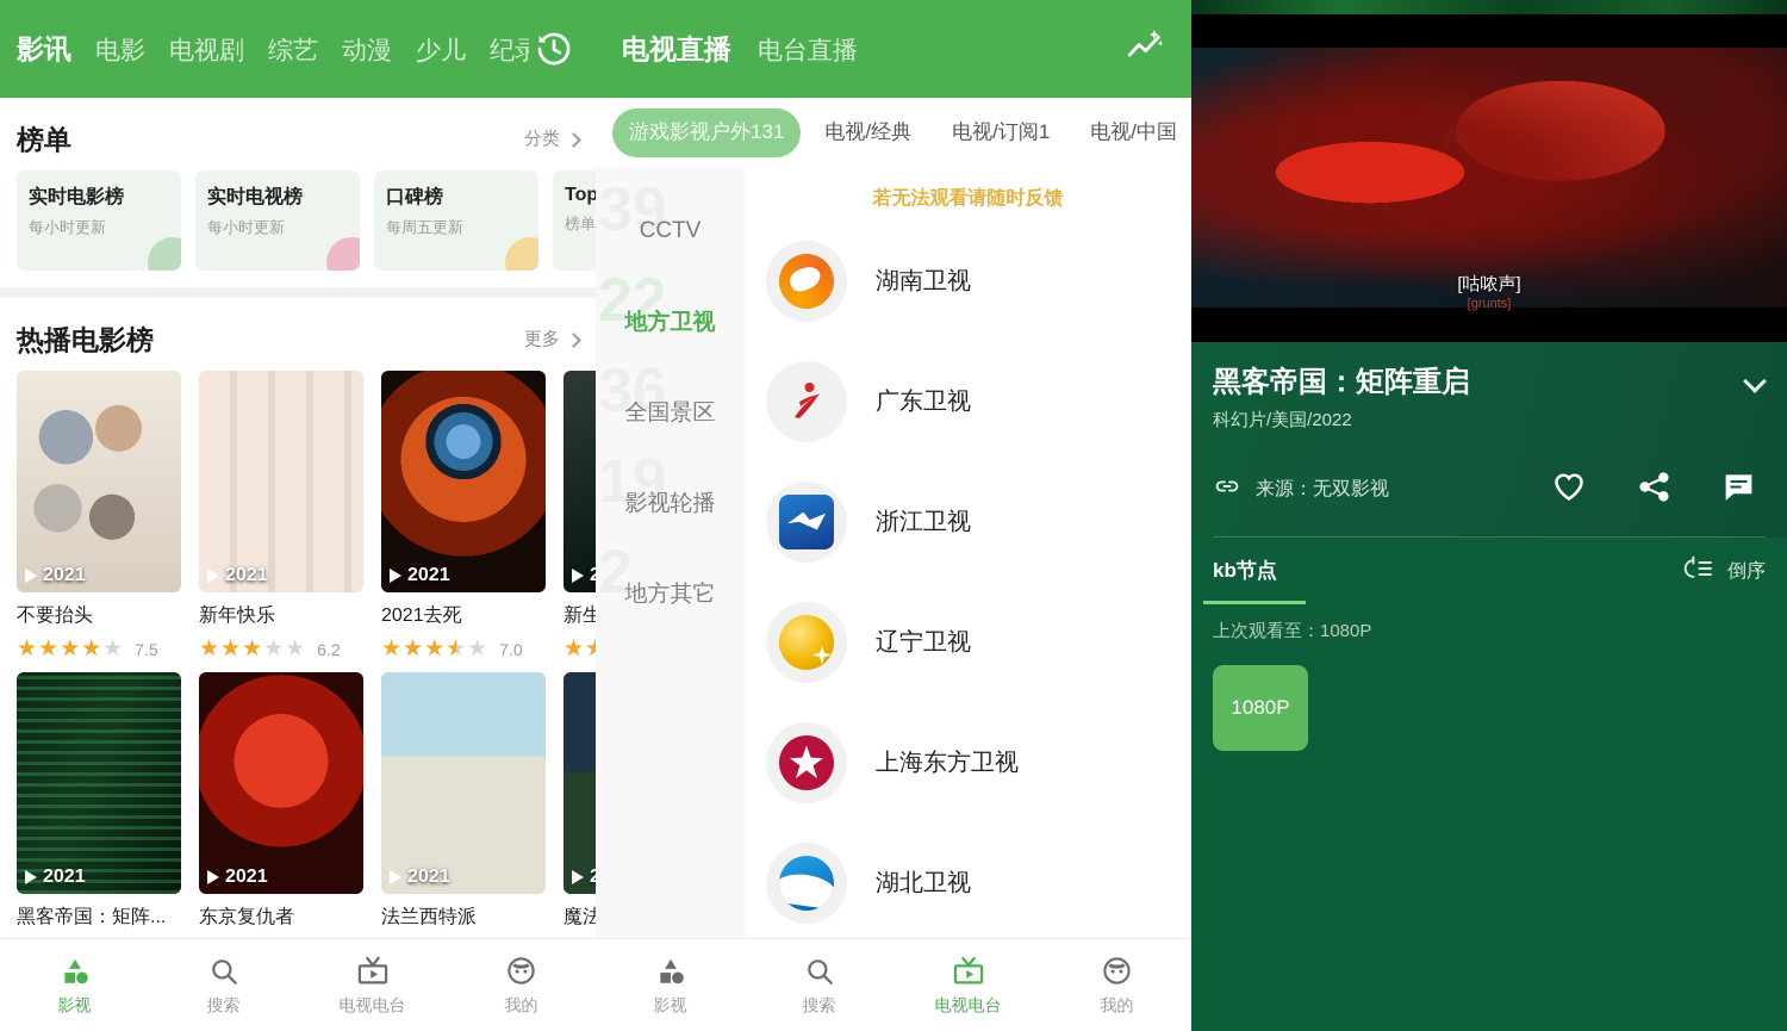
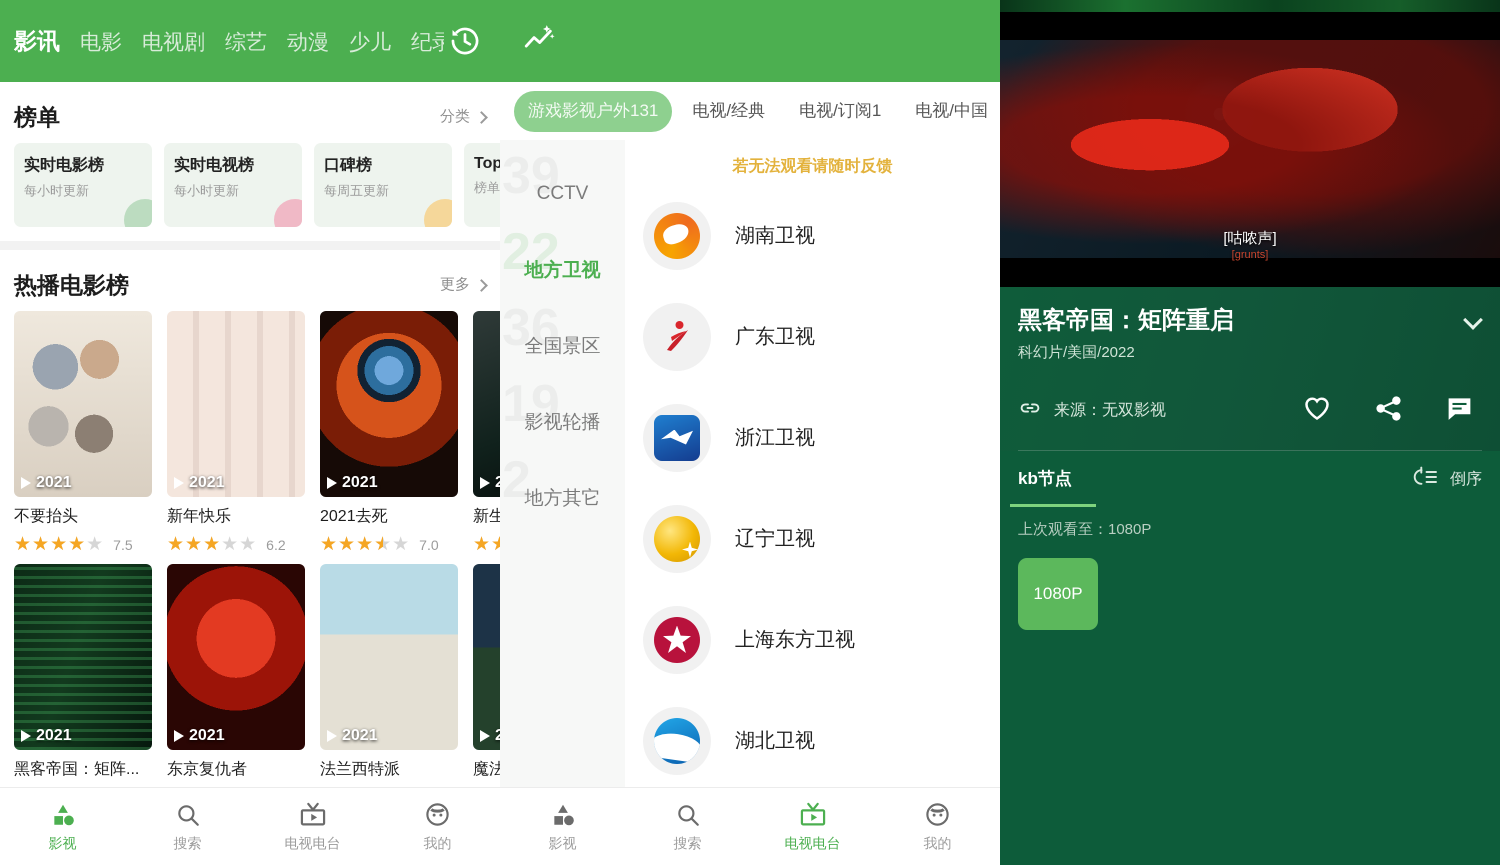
  影讯
  电影
  电视剧
  综艺
  动漫
  少儿
  纪录
  榜单
  分类
  实时电影榜
  每小时更新
  实时电视榜
  每小时更新
  口碑榜
  每周五更新
  Top
  榜单
  热播电影榜
  更多
  2021
  不要抬头
  ★★★★★
  ★★★★
  7.5
  2021
  新年快乐
  ★★★★★
  6.2
  2021
  2021去死
  ★★★★★
  7.0
  新生
  2021
  黑客帝国：矩阵...
  2021
  东京复仇者
  2021
  法兰西特派
  魔法
  影视
  搜索
  电视电台
  我的
- 电视直播
- 电台直播
  游戏影视户外131
  电视/经典
  电视/订阅1
  电视/中国
  39
  CCTV
  22
  地方卫视
  36
  全国景区
  19
  影视轮播
  2
  地方其它
  若无法观看请随时反馈
  湖南卫视
  广东卫视
  浙江卫视
  辽宁卫视
  上海东方卫视
  湖北卫视
  影视
  搜索
  电视电台
  我的
  [咕哝声]
  [grunts]
  黑客帝国：矩阵重启
  科幻片/美国/2022
  来源：无双影视
  kb节点
  倒序
  上次观看至：1080P
  1080P
